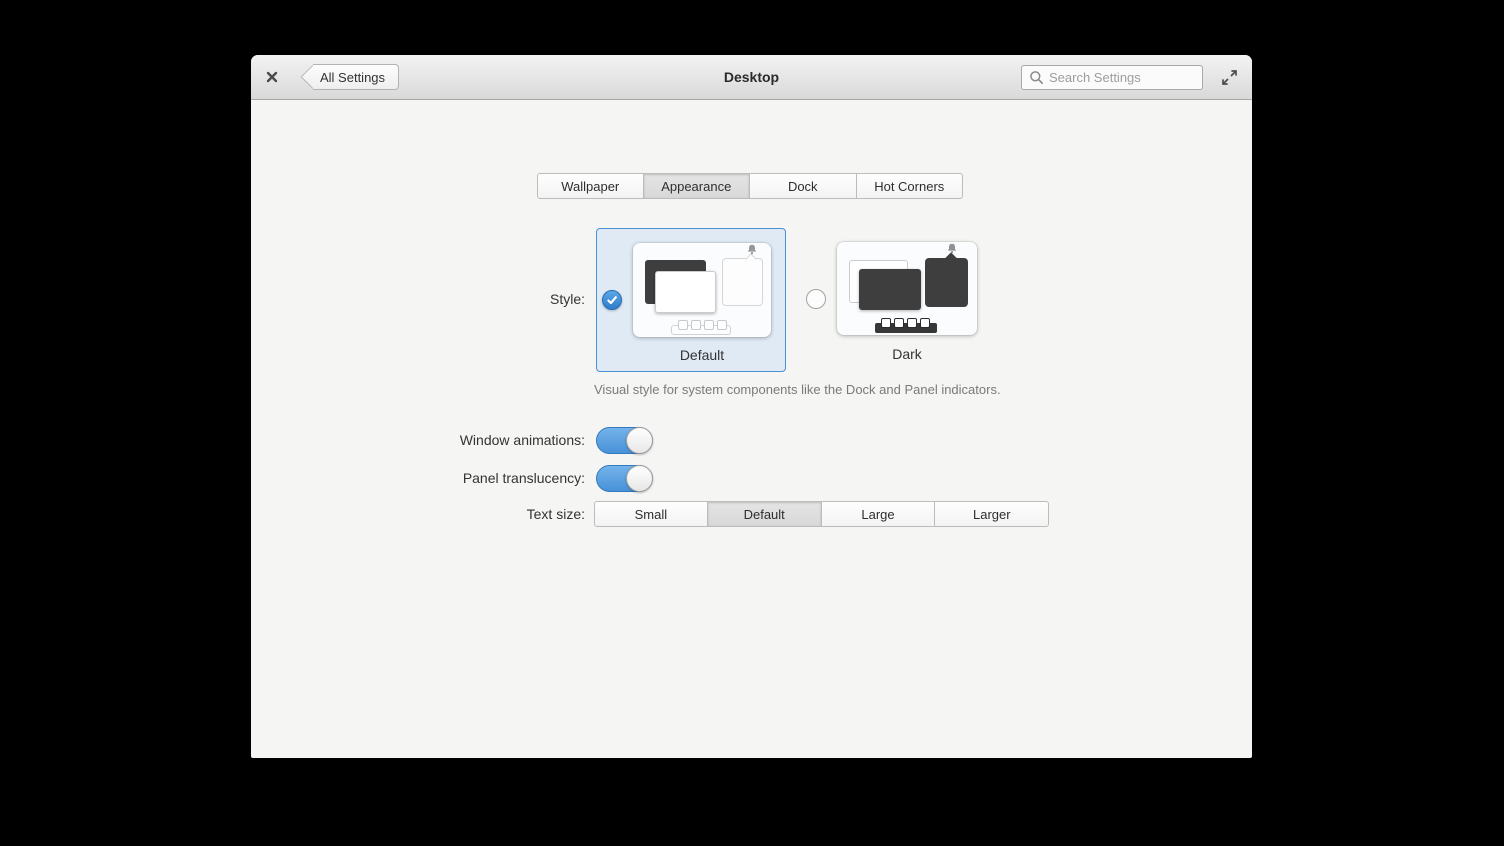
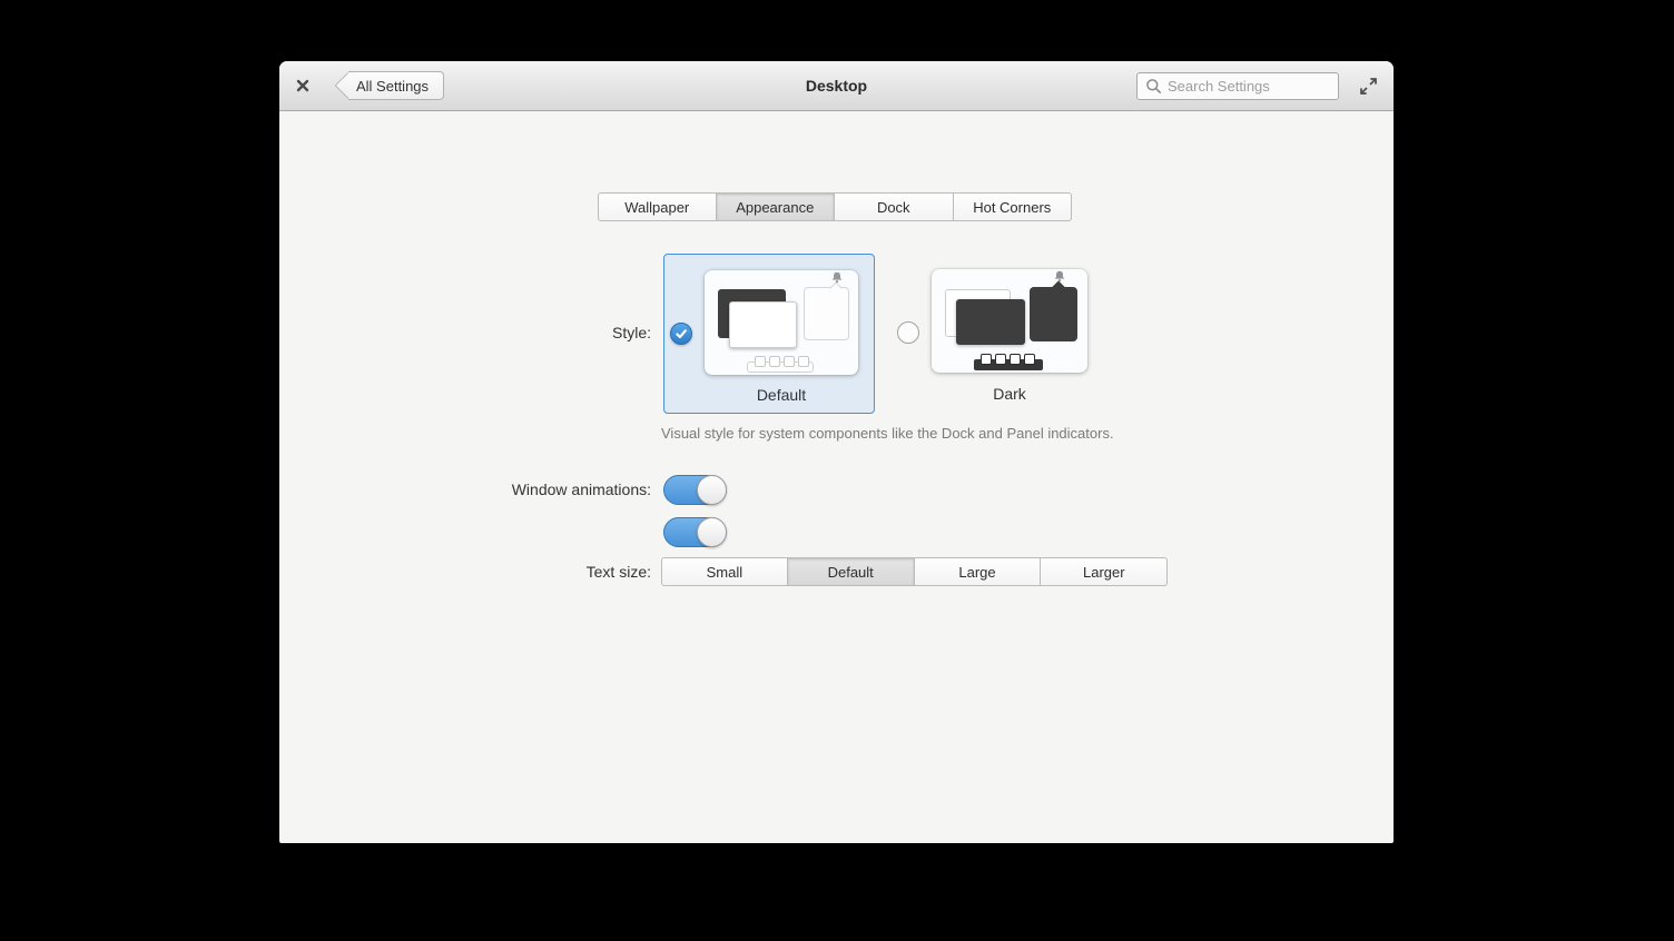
  All Settings
  Desktop
  Search Settings
  Wallpaper
  Appearance
  Dock
  Hot Corners
  Style:
  Default
  Dark
  Visual style for system components like the Dock and Panel indicators.
  Window animations:
- Panel translucency:
  Text size:
  Small
  Default
  Large
  Larger
